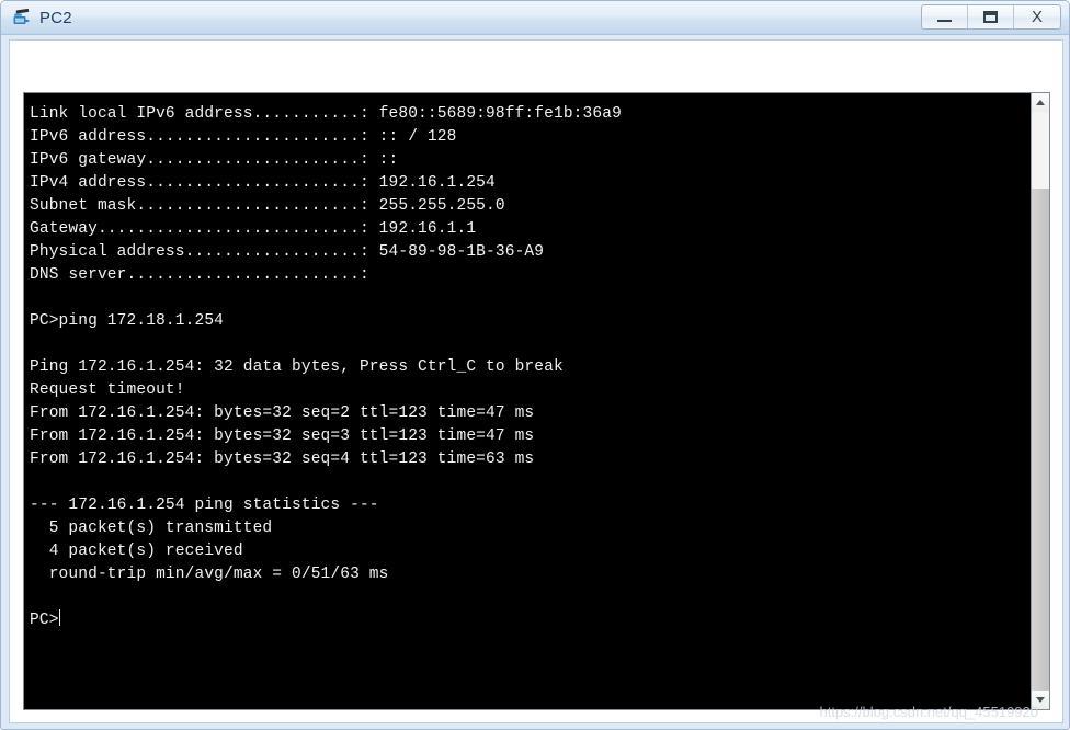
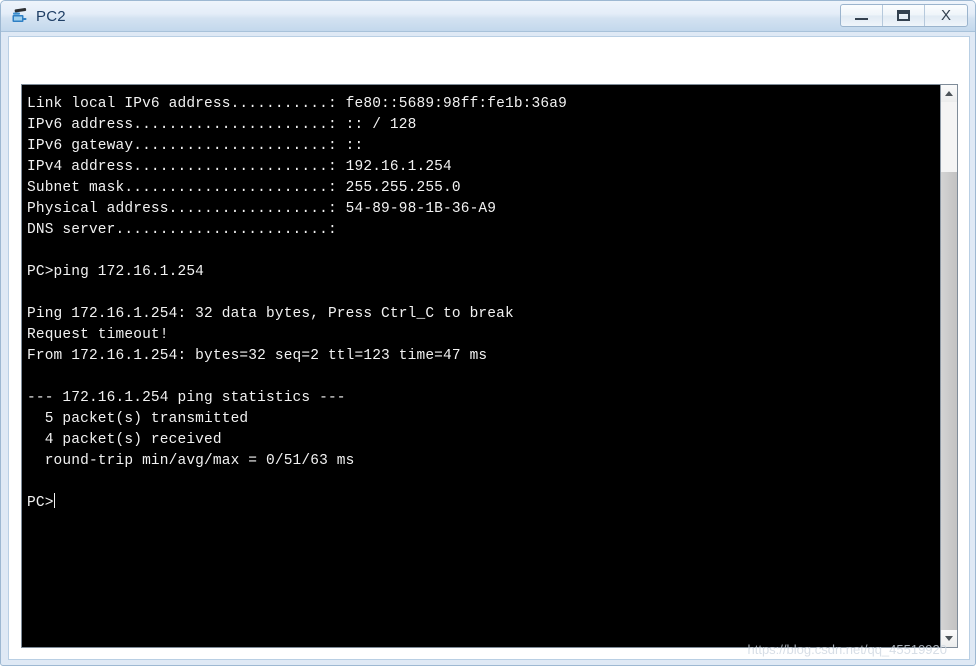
  PC2
  X
  Link local IPv6 address...........: fe80::5689:98ff:fe1b:36a9
  IPv6 address......................: :: / 128
  IPv6 gateway......................: ::
  IPv4 address......................: 192.16.1.254
  Subnet mask.......................: 255.255.255.0
- Gateway...........................: 192.16.1.1
  Physical address..................: 54-89-98-1B-36-A9
  DNS server........................:
- PC>ping 172.18.1.254
+ PC>ping 172.16.1.254
  Ping 172.16.1.254: 32 data bytes, Press Ctrl_C to break
  Request timeout!
  From 172.16.1.254: bytes=32 seq=2 ttl=123 time=47 ms
- From 172.16.1.254: bytes=32 seq=3 ttl=123 time=47 ms
- From 172.16.1.254: bytes=32 seq=4 ttl=123 time=63 ms
  --- 172.16.1.254 ping statistics ---
  5 packet(s) transmitted
  4 packet(s) received
  round-trip min/avg/max = 0/51/63 ms
  PC>
  https://blog.csdn.net/qq_45519920
